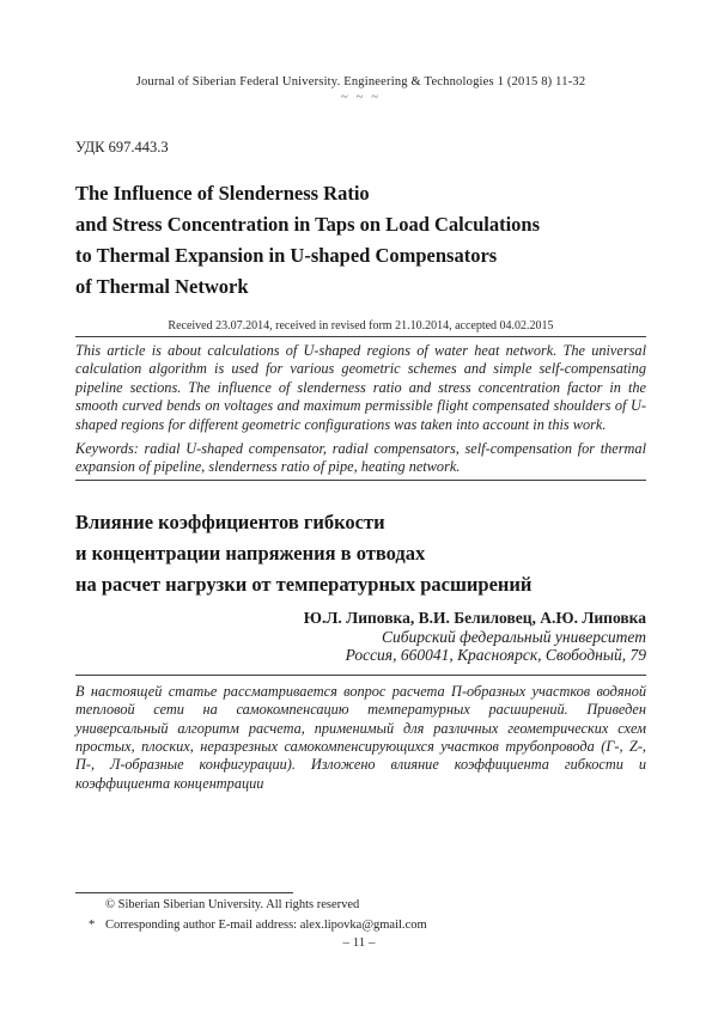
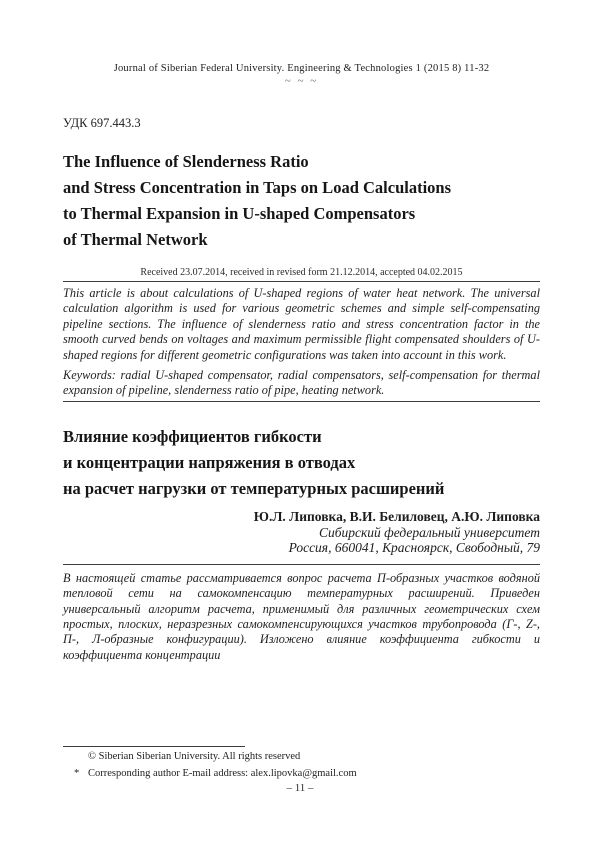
  Journal of Siberian Federal University. Engineering & Technologies 1 (2015 8) 11-32
  ~ ~ ~
  УДК 697.443.3
  The Influence of Slenderness Ratio
  and Stress Concentration in Taps on Load Calculations
  to Thermal Expansion in U-shaped Compensators
  of Thermal Network
- Received 23.07.2014, received in revised form 21.10.2014, accepted 04.02.2015
+ Received 23.07.2014, received in revised form 21.12.2014, accepted 04.02.2015
  This article is about calculations of U-shaped regions of water heat network. The universal calculation algorithm is used for various geometric schemes and simple self-compensating pipeline sections. The influence of slenderness ratio and stress concentration factor in the smooth curved bends on voltages and maximum permissible flight compensated shoulders of U-shaped regions for different geometric configurations was taken into account in this work.
  Keywords: radial U-shaped compensator, radial compensators, self-compensation for thermal expansion of pipeline, slenderness ratio of pipe, heating network.
  Влияние коэффициентов гибкости
  и концентрации напряжения в отводах
  на расчет нагрузки от температурных расширений
  Ю.Л. Липовка, В.И. Белиловец, А.Ю. Липовка
  Сибирский федеральный университет
  Россия, 660041, Красноярск, Свободный, 79
  В настоящей статье рассматривается вопрос расчета П-образных участков водяной тепловой сети на самокомпенсацию температурных расширений. Приведен универсальный алгоритм расчета, применимый для различных геометрических схем простых, плоских, неразрезных самокомпенсирующихся участков трубопровода (Г-, Z-, П-, Л-образные конфигурации). Изложено влияние коэффициента гибкости и коэффициента концентрации
  © Siberian Siberian University. All rights reserved
  *
  Corresponding author E-mail address: alex.lipovka@gmail.com
  – 11 –
